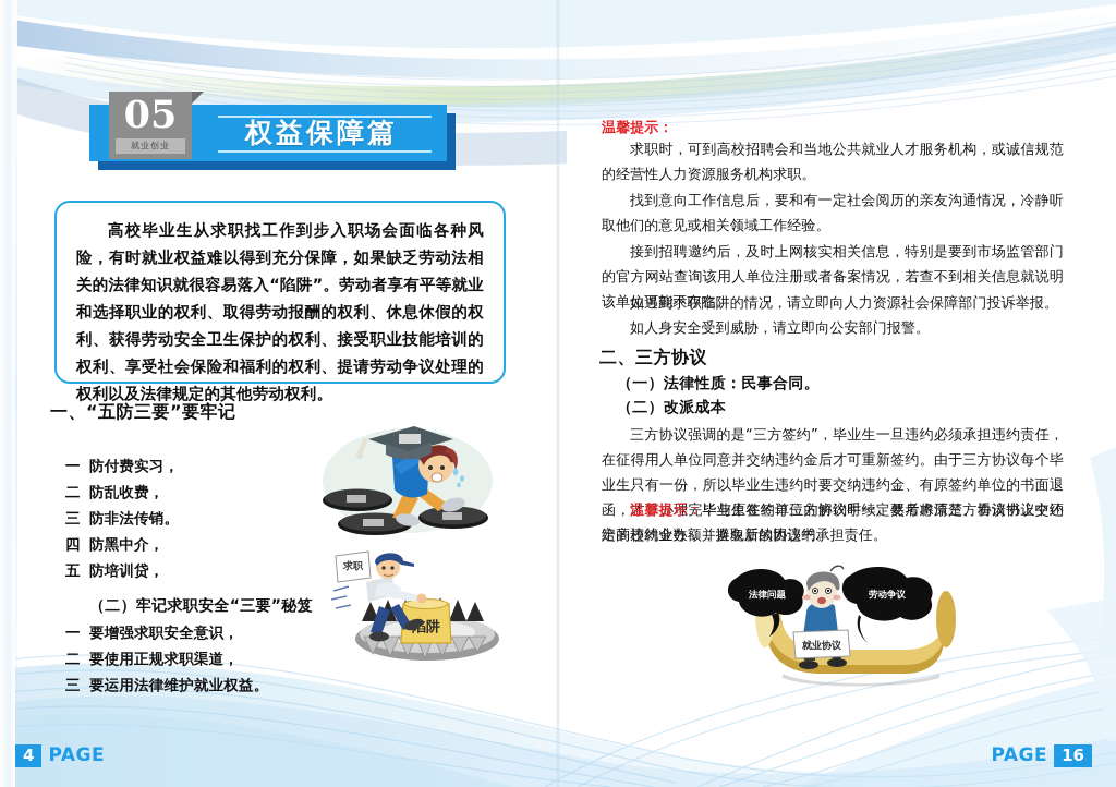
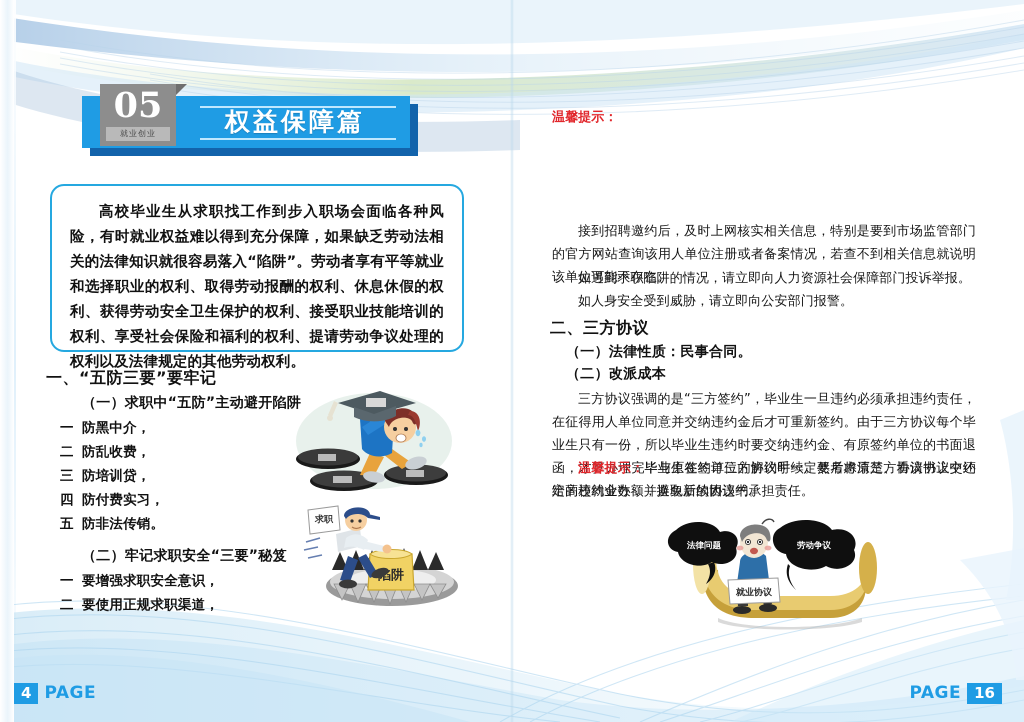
  权益保障篇
  05
  就业创业
  高校毕业生从求职找工作到步入职场会面临各种风险，有时就业权益难以得到充分保障，如果缺乏劳动法相关的法律知识就很容易落入“陷阱”。劳动者享有平等就业和选择职业的权利、取得劳动报酬的权利、休息休假的权利、获得劳动安全卫生保护的权利、接受职业技能培训的权利、享受社会保险和福利的权利、提请劳动争议处理的权利以及法律规定的其他劳动权利。
  一、“五防三要”要牢记
+ （一）求职中“五防”主动避开陷阱
- 一 防付费实习，
+ 一 防黑中介，
  二 防乱收费，
- 三 防非法传销。
+ 三 防培训贷，
- 四 防黑中介，
+ 四 防付费实习，
- 五 防培训贷，
+ 五 防非法传销。
  （二）牢记求职安全“三要”秘笈
  一 要增强求职安全意识，
  二 要使用正规求职渠道，
- 三 要运用法律维护就业权益。
  求职
  温馨提示：
- 求职时，可到高校招聘会和当地公共就业人才服务机构，或诚信规范的经营性人力资源服务机构求职。
- 找到意向工作信息后，要和有一定社会阅历的亲友沟通情况，冷静听取他们的意见或相关领域工作经验。
  接到招聘邀约后，及时上网核实相关信息，特别是要到市场监管部门的官方网站查询该用人单位注册或者备案情况，若查不到相关信息就说明该单位可能不存在。
  如遇到求职陷阱的情况，请立即向人力资源社会保障部门投诉举报。
  如人身安全受到威胁，请立即向公安部门报警。
  二、三方协议
  （一）法律性质：民事合同。
  （二）改派成本
  三方协议强调的是“三方签约”，毕业生一旦违约必须承担违约责任，在征得用人单位同意并交纳违约金后才可重新签约。由于三方协议每个毕业生只有一份，所以毕业生违约时要交纳违约金、有原签约单位的书面退函，才算办理完毕与原签约单位的解约手续。然后将原三方协议书上交还给高校就业办，并换取新的协议书。
  温馨提示：毕业生在签订三方协议时一定要考虑清楚、看清协议中约定的违约金数额，避免后续因违约承担责任。
  法律问题
  劳动争议
  就业协议
  4
  PAGE
  PAGE
  16
